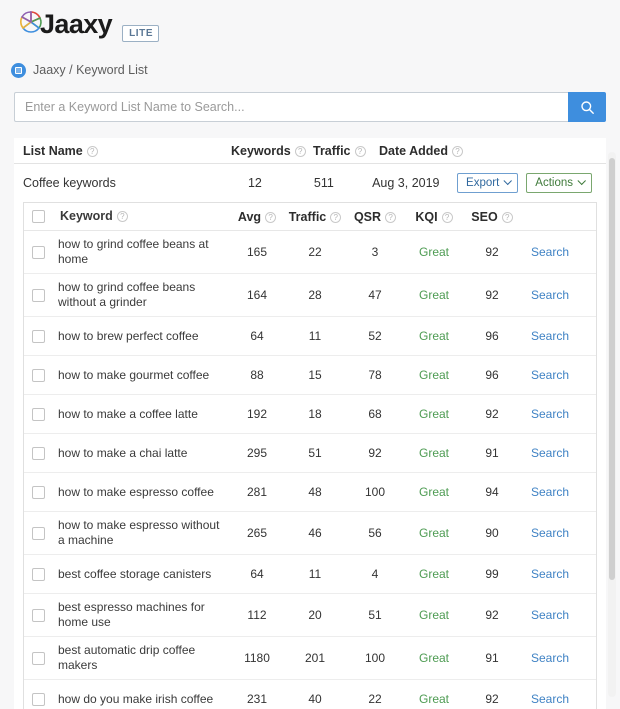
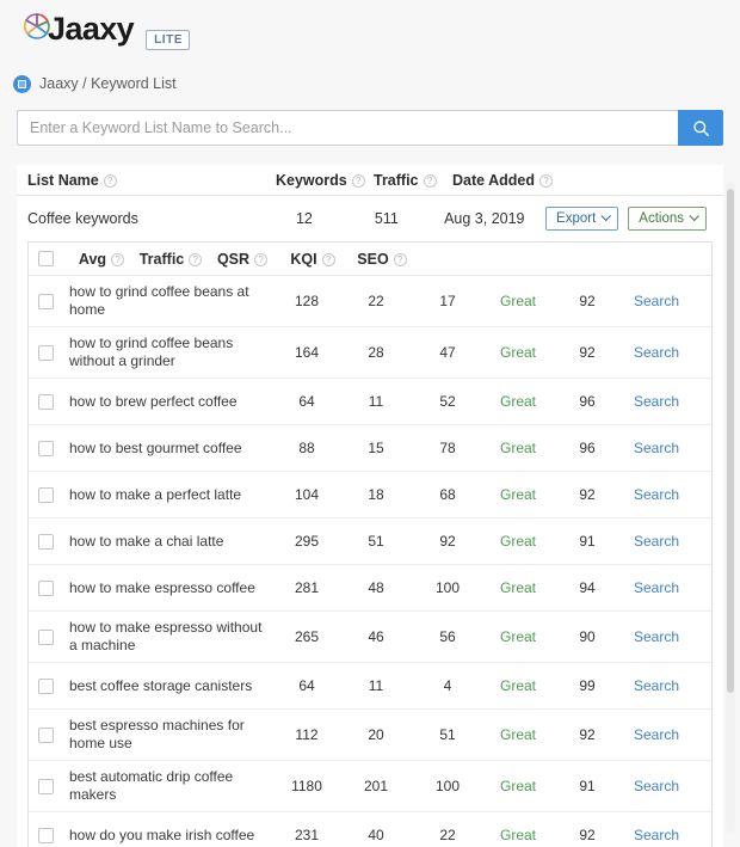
  Jaaxy
  LITE
  Jaaxy / Keyword List
  Enter a Keyword List Name to Search...
  List Name ?
  Keywords ?
  Traffic ?
  Date Added ?
  Coffee keywords
  12
  511
  Aug 3, 2019
  Export
  Actions
- Keyword ?
  Avg ?
  Traffic ?
  QSR ?
  KQI ?
  SEO ?
  how to grind coffee beans at home
- 165
+ 128
  22
- 3
+ 17
  Great
  92
  Search
  how to grind coffee beans without a grinder
  164
  28
  47
  Great
  92
  Search
  how to brew perfect coffee
  64
  11
  52
  Great
  96
  Search
- how to make gourmet coffee
+ how to best gourmet coffee
  88
  15
  78
  Great
  96
  Search
- how to make a coffee latte
+ how to make a perfect latte
- 192
+ 104
  18
  68
  Great
  92
  Search
  how to make a chai latte
  295
  51
  92
  Great
  91
  Search
  how to make espresso coffee
  281
  48
  100
  Great
  94
  Search
  how to make espresso without a machine
  265
  46
  56
  Great
  90
  Search
  best coffee storage canisters
  64
  11
  4
  Great
  99
  Search
  best espresso machines for home use
  112
  20
  51
  Great
  92
  Search
  best automatic drip coffee makers
  1180
  201
  100
  Great
  91
  Search
  how do you make irish coffee
  231
  40
  22
  Great
  92
  Search
